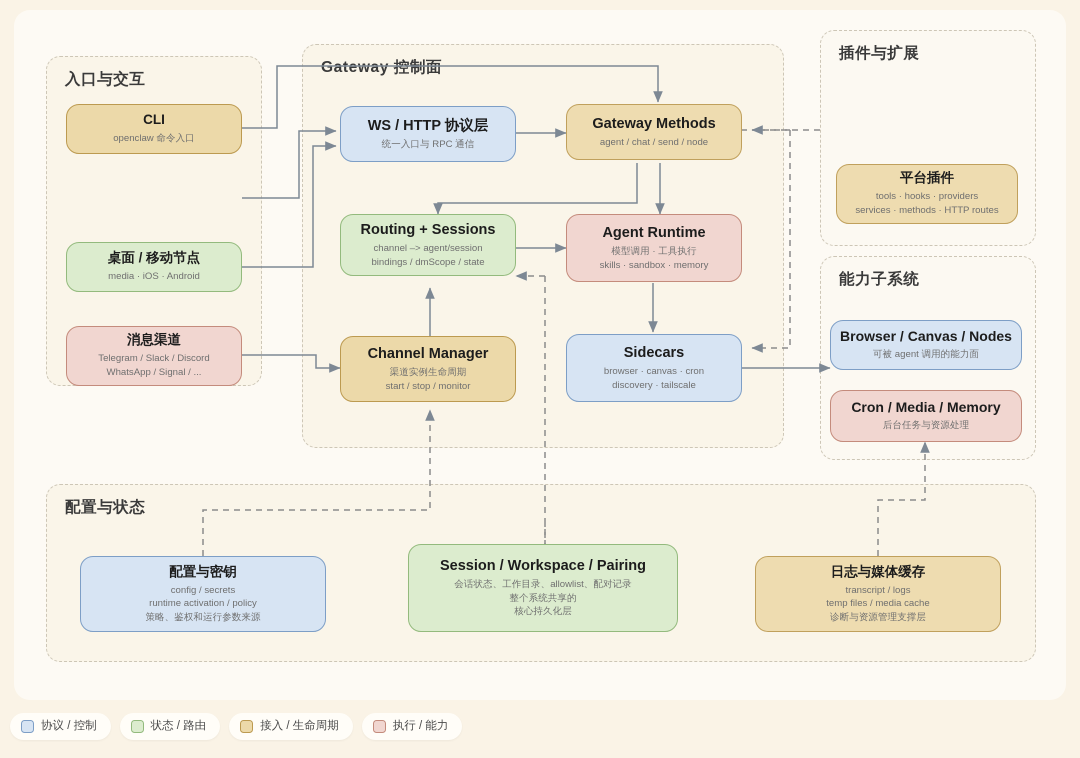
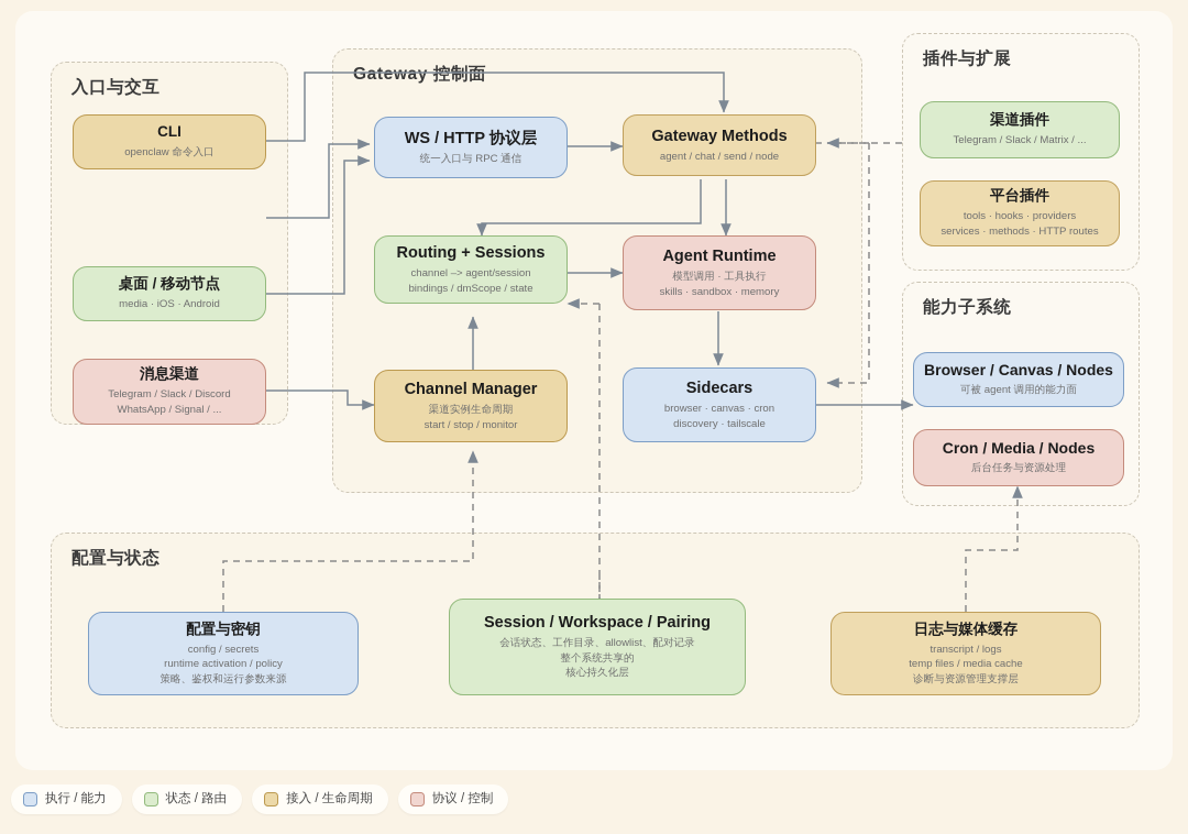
  入口与交互
  Gateway 控制面
  插件与扩展
  能力子系统
  配置与状态
  CLI
  openclaw 命令入口
  桌面 / 移动节点
  media · iOS · Android
  消息渠道
  Telegram / Slack / Discord
  WhatsApp / Signal / ...
  WS / HTTP 协议层
  统一入口与 RPC 通信
  Routing + Sessions
  channel –> agent/session
  bindings / dmScope / state
  Channel Manager
  渠道实例生命周期
  start / stop / monitor
  Gateway Methods
  agent / chat / send / node
  Agent Runtime
  模型调用 · 工具执行
  skills · sandbox · memory
  Sidecars
  browser · canvas · cron
  discovery · tailscale
+ 渠道插件
+ Telegram / Slack / Matrix / ...
  平台插件
  tools · hooks · providers
  services · methods · HTTP routes
  Browser / Canvas / Nodes
  可被 agent 调用的能力面
- Cron / Media / Memory
+ Cron / Media / Nodes
  后台任务与资源处理
  配置与密钥
  config / secrets
  runtime activation / policy
  策略、鉴权和运行参数来源
  Session / Workspace / Pairing
  会话状态、工作目录、allowlist、配对记录
  整个系统共享的
  核心持久化层
  日志与媒体缓存
  transcript / logs
  temp files / media cache
  诊断与资源管理支撑层
- 协议 / 控制
+ 执行 / 能力
  状态 / 路由
  接入 / 生命周期
- 执行 / 能力
+ 协议 / 控制
